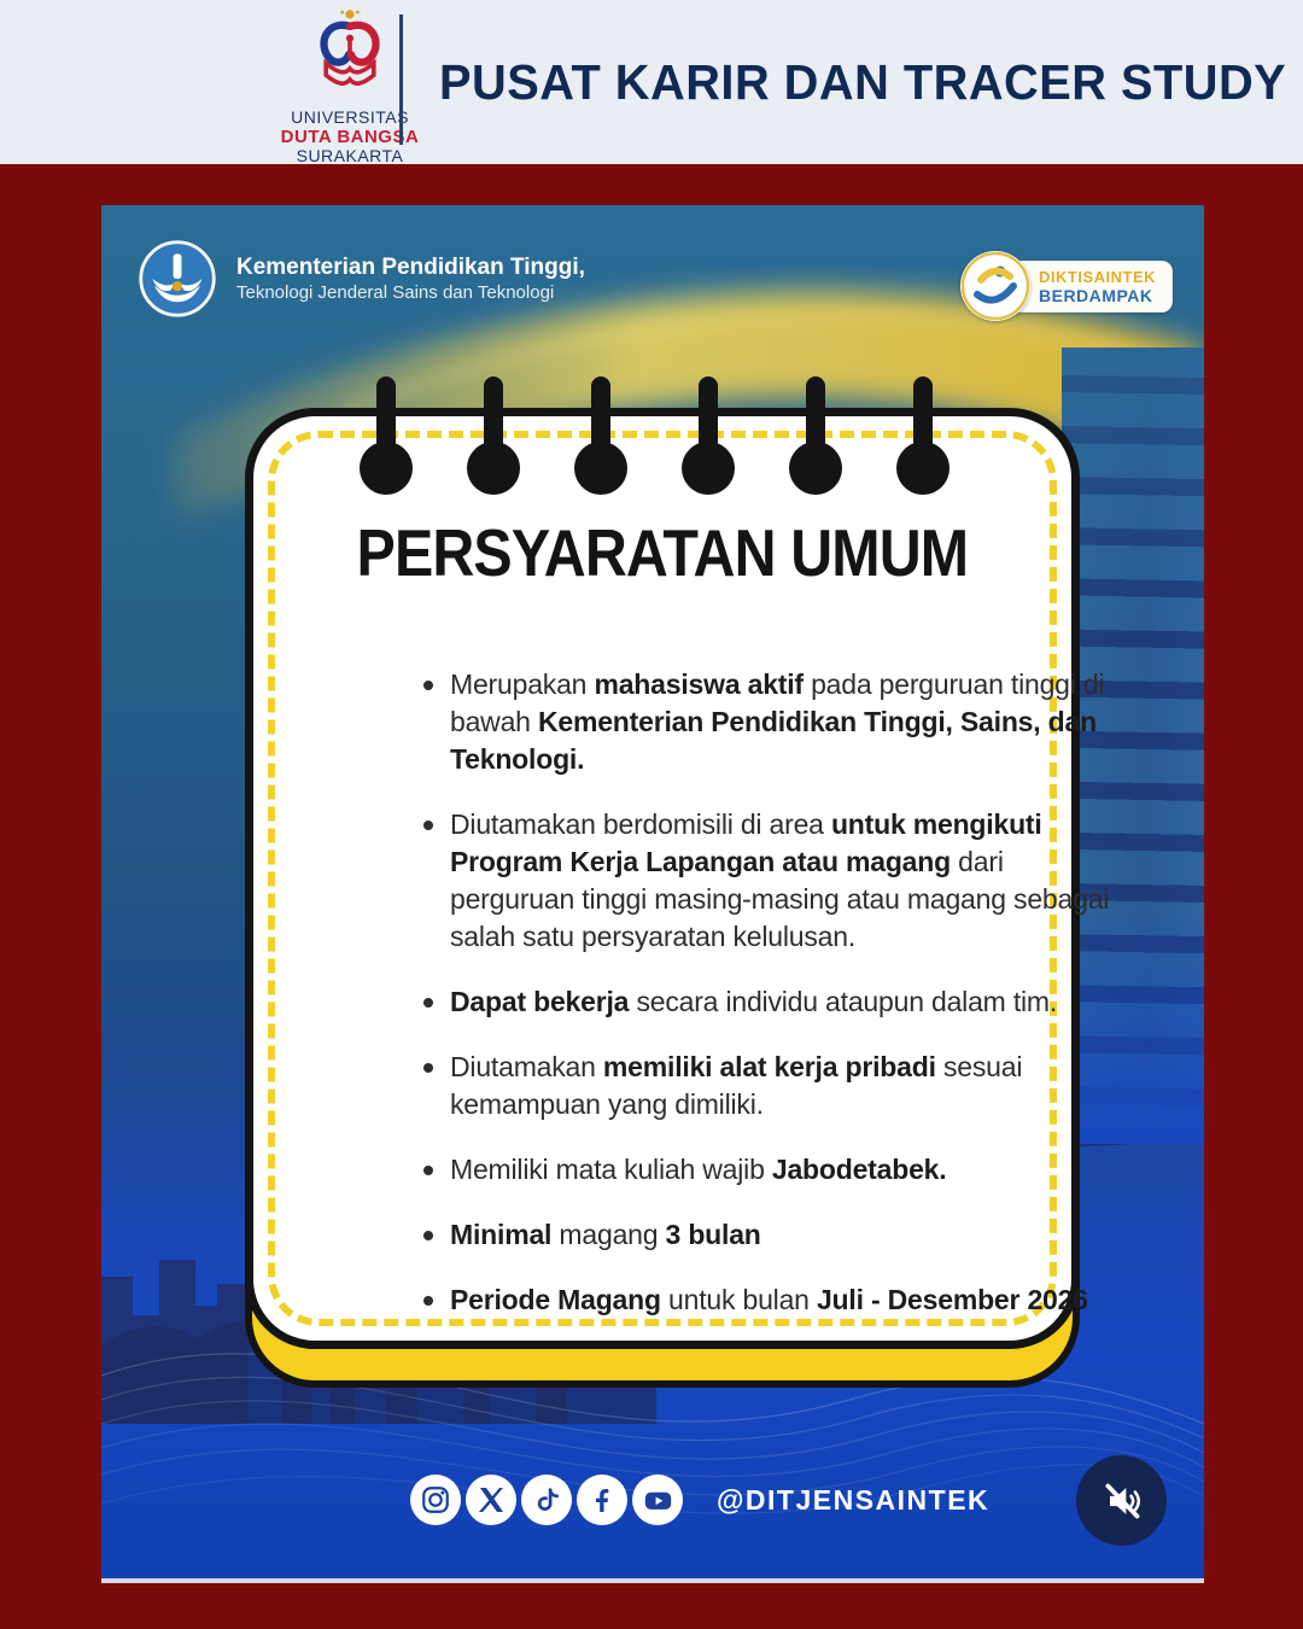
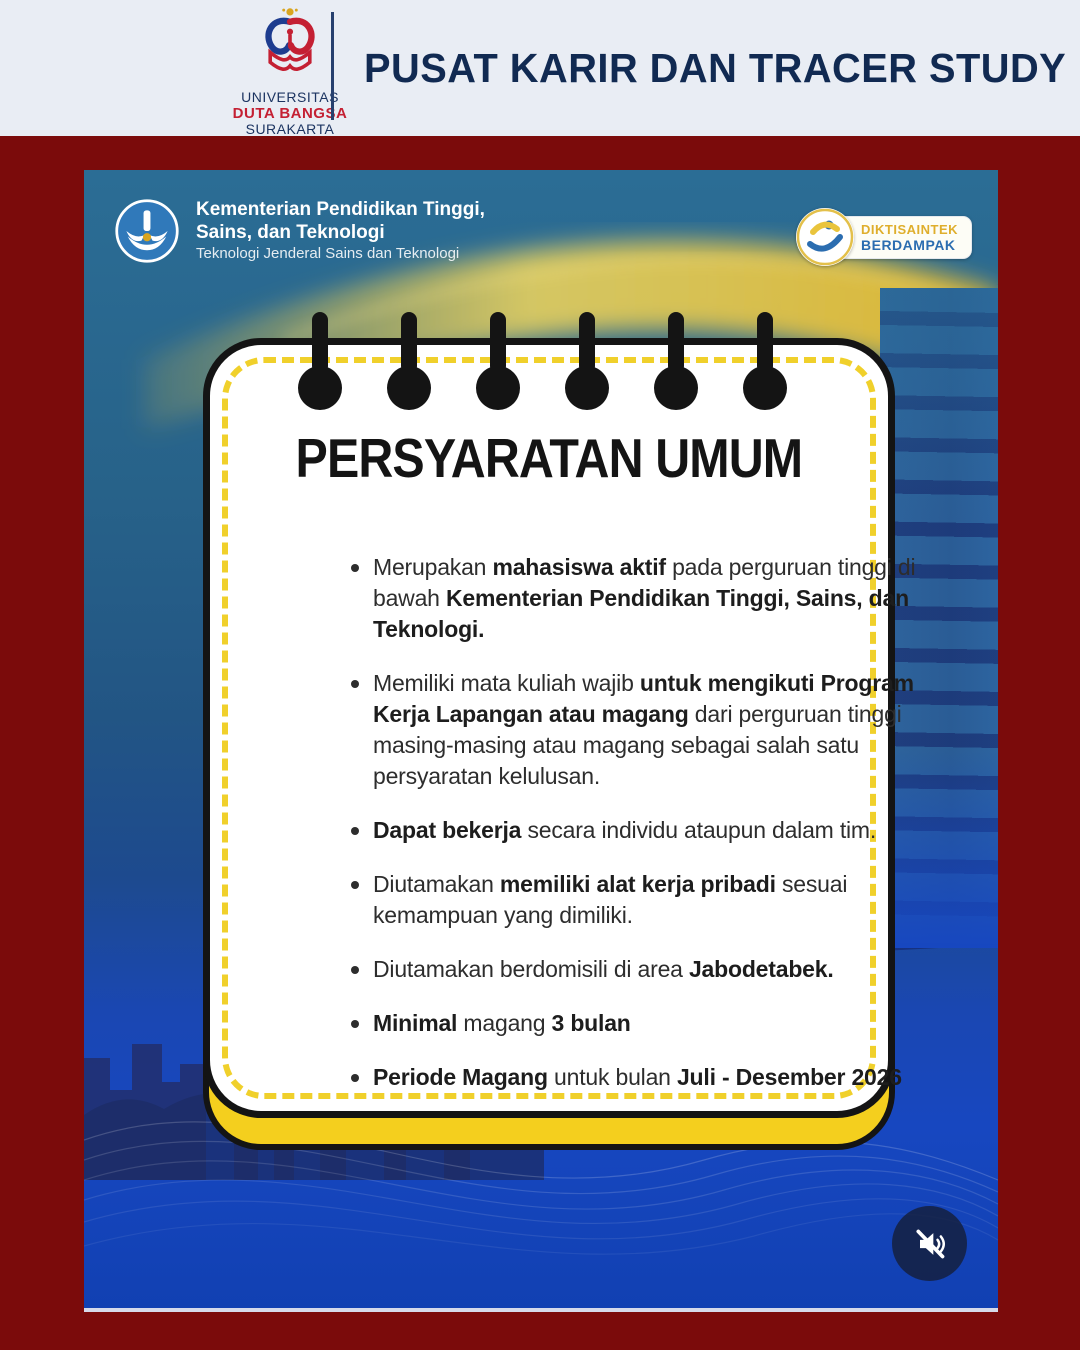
  UNIVERSITA
  DUTA BANGA
  SURAKARTA
  PUSAT KARIR DAN TRACER STUDY
  Kementerian Pendidikan Tinggi,
+ Sains, dan Teknologi
  Teknologi Jenderal Sains dan Teknologi
  DIKTISAINTEK
  BERDAMPAK
  PERSYARATAN UMUM
  Merupakan mahasiswa aktif pada perguruan tinggi di bawah Kementerian Pendidikan Tinggi, Sains, dan Teknologi.
- Diutamakan berdomisili di area untuk mengikuti Program Kerja Lapangan atau magang dari perguruan tinggi masing-masing atau magang sebagai salah satu persyaratan kelulusan.
+ Memiliki mata kuliah wajib untuk mengikuti Program Kerja Lapangan atau magang dari perguruan tinggi masing-masing atau magang sebagai salah satu persyaratan kelulusan.
  Dapat bekerja secara individu ataupun dalam tim.
  Diutamakan memiliki alat kerja pribadi sesuai kemampuan yang dimiliki.
- Memiliki mata kuliah wajib Jabodetabek.
+ Diutamakan berdomisili di area Jabodetabek.
  Minimal magang 3 bulan
  Periode Magang untuk bulan Juli - Desember 2026
- @DITJENSAINTEK
